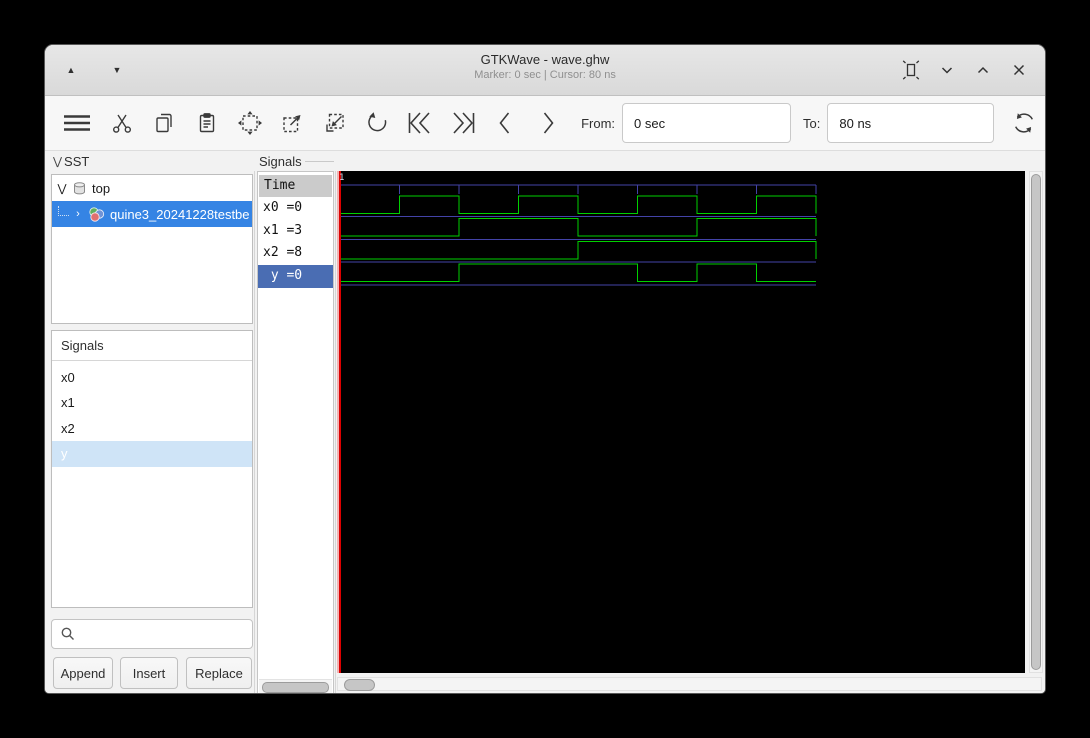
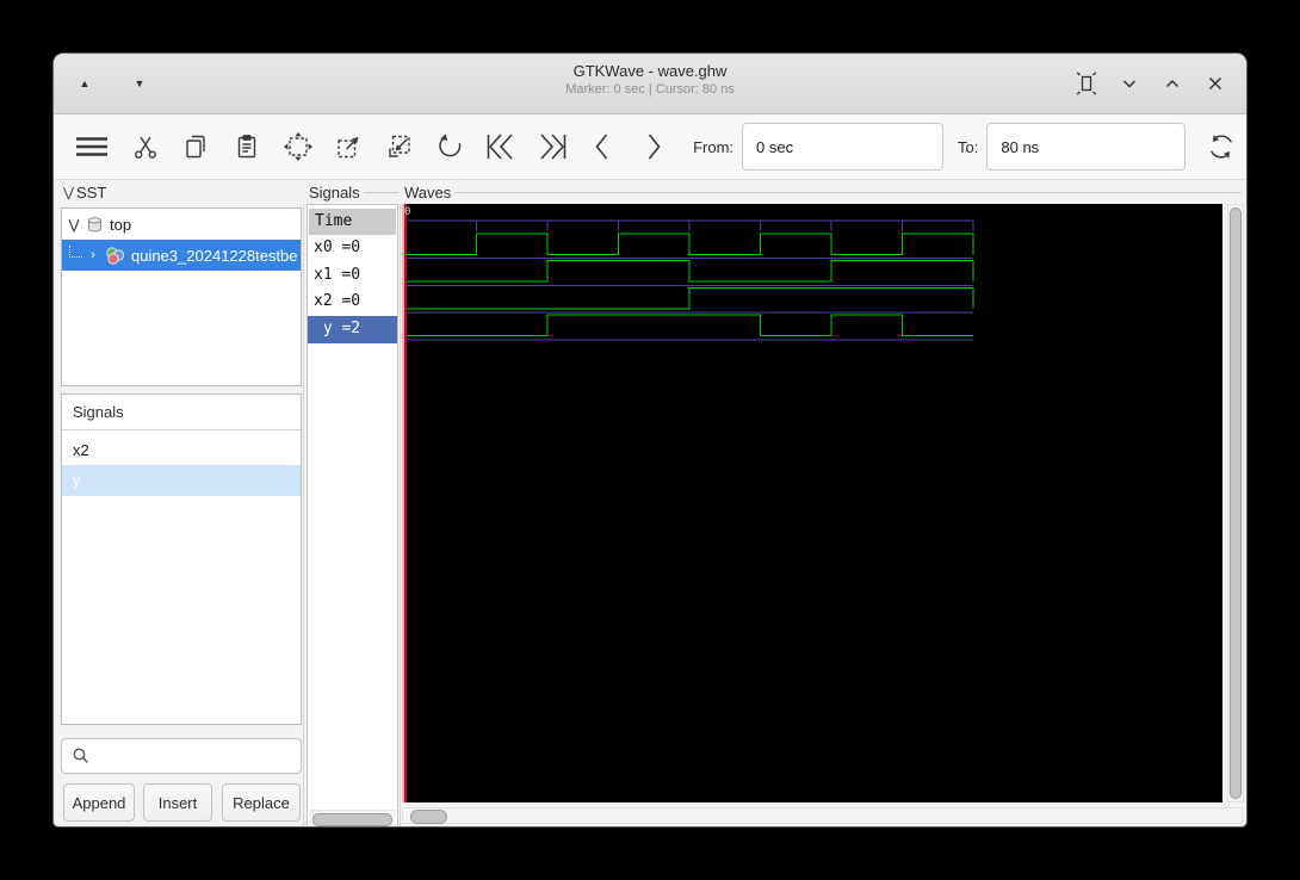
  ▲
  ▼
  GTKWave - wave.ghw
  Marker: 0 sec | Cursor: 80 ns
  From:
  0 sec
  To:
  80 ns
  ⋁
  SST
  Signals
+ Waves
  ⋁
  top
  ›
  quine3_20241228testbe
  Signals
- x0
- x1
  x2
  y
  Append
  Insert
  Replace
  Time
  x0 =0
- x1 =3
+ x1 =0
- x2 =8
+ x2 =0
- y =0
+ y =2
- 1
+ 0
